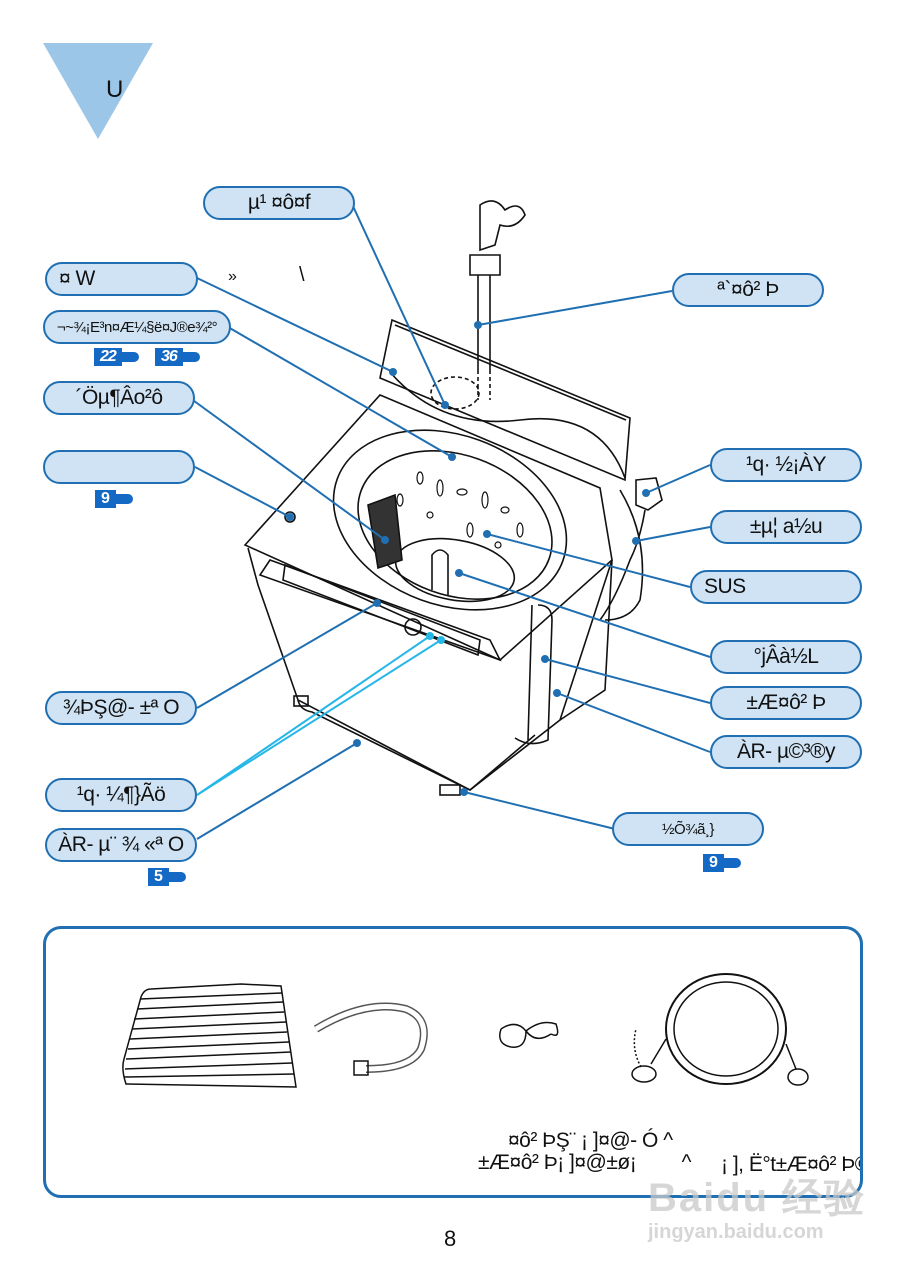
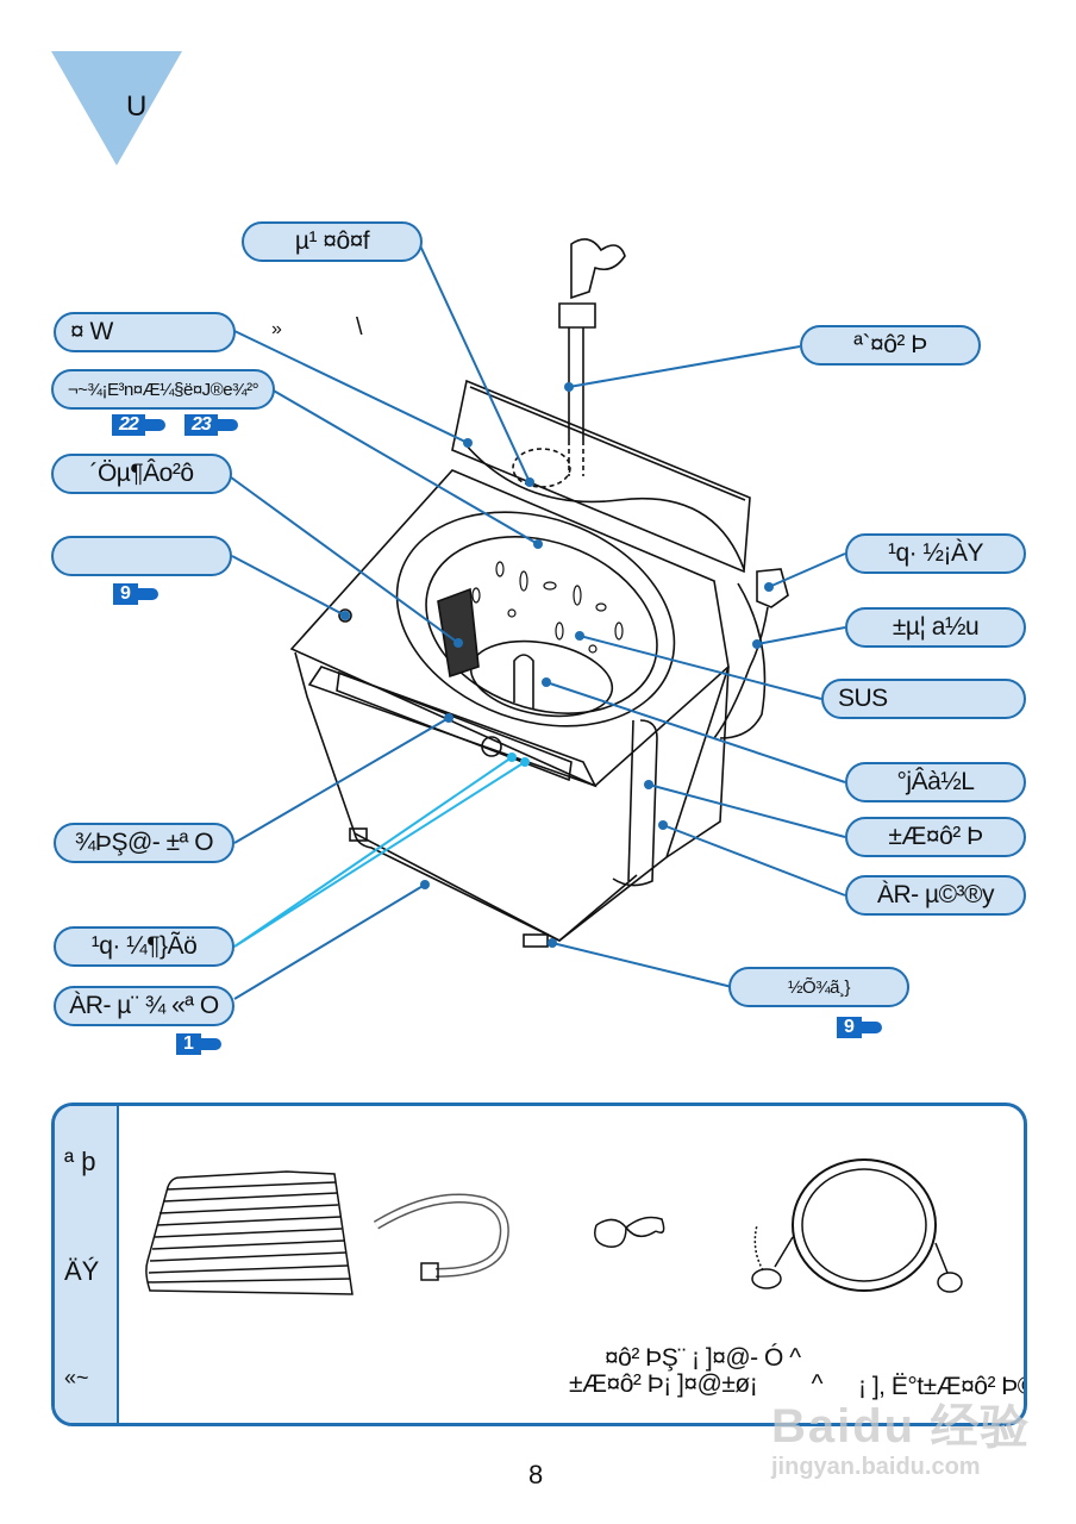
  U
  µ¹ ¤ô¤f
  ¤ W
  »
  \
  ¬~¾¡E³n¤Æ¼§ë¤J®e¾²°
  ´Öµ¶Âo²ô
  ¾ÞŞ@- ±ª O
  ¹q· ¼¶}Ãö
  ÀR- µ¨ ¾ «ª O
  ª`¤ô² Þ
  ¹q· ½¡ÀY
  ±µ¦ a½u
  SUS
  °jÂà½L
  ±Æ¤ô² Þ
  ÀR- µ©³®y
  ½Õ¾ã¸}
  22
- 36
+ 23
  9
- 5
+ 1
  9
+ ª þ
+ ÄÝ
+ «~
  ¤ô² ÞŞ¨ ¡ ]¤@- Ó ^
  ±Æ¤ô² Þ¡ ]¤@±ø¡ ^
  ¡ ], Ë°t±Æ¤ô² Þ
  8
  Baidu 经验
  jingyan.baidu.com
